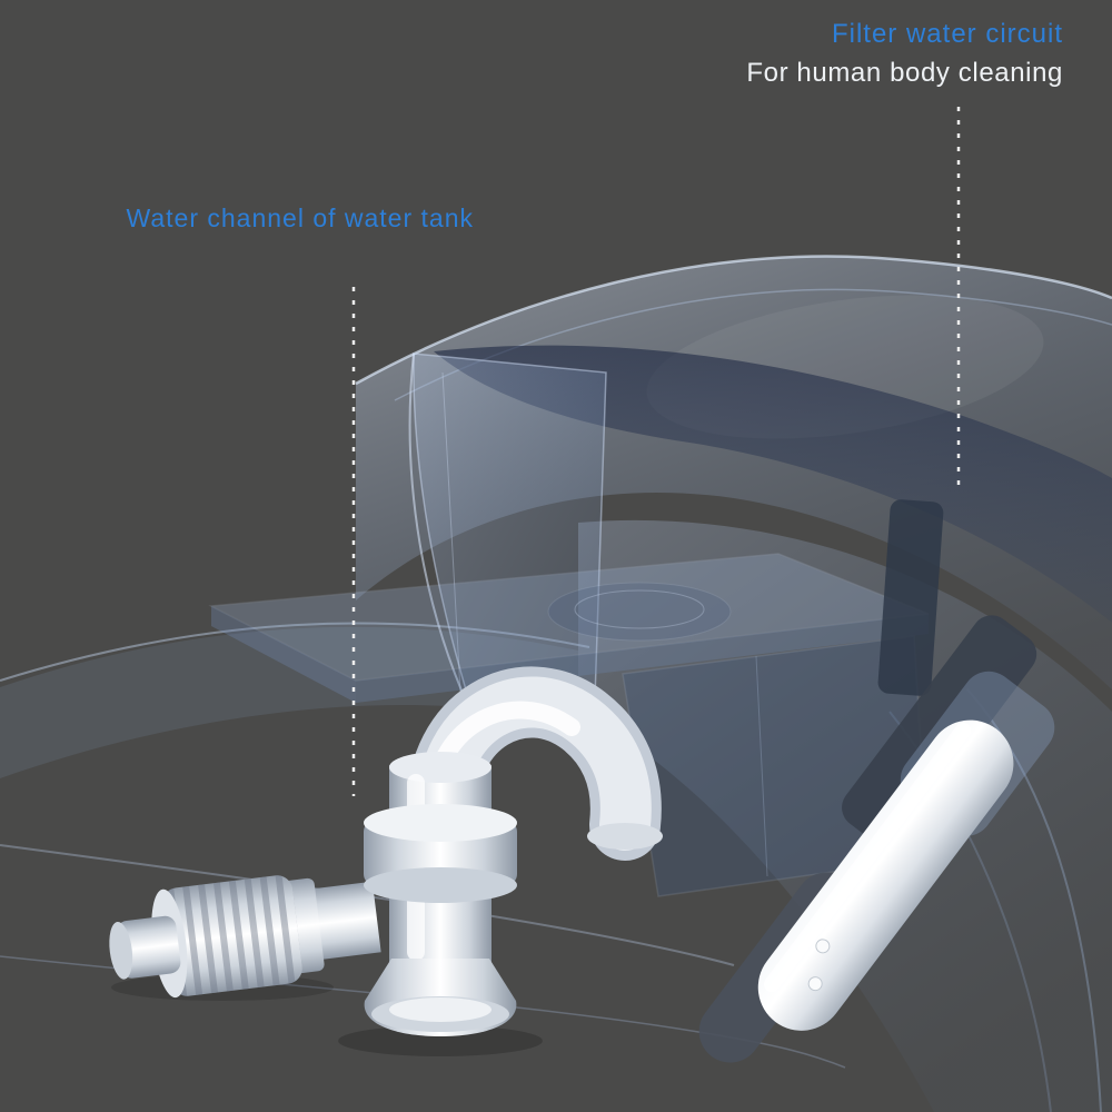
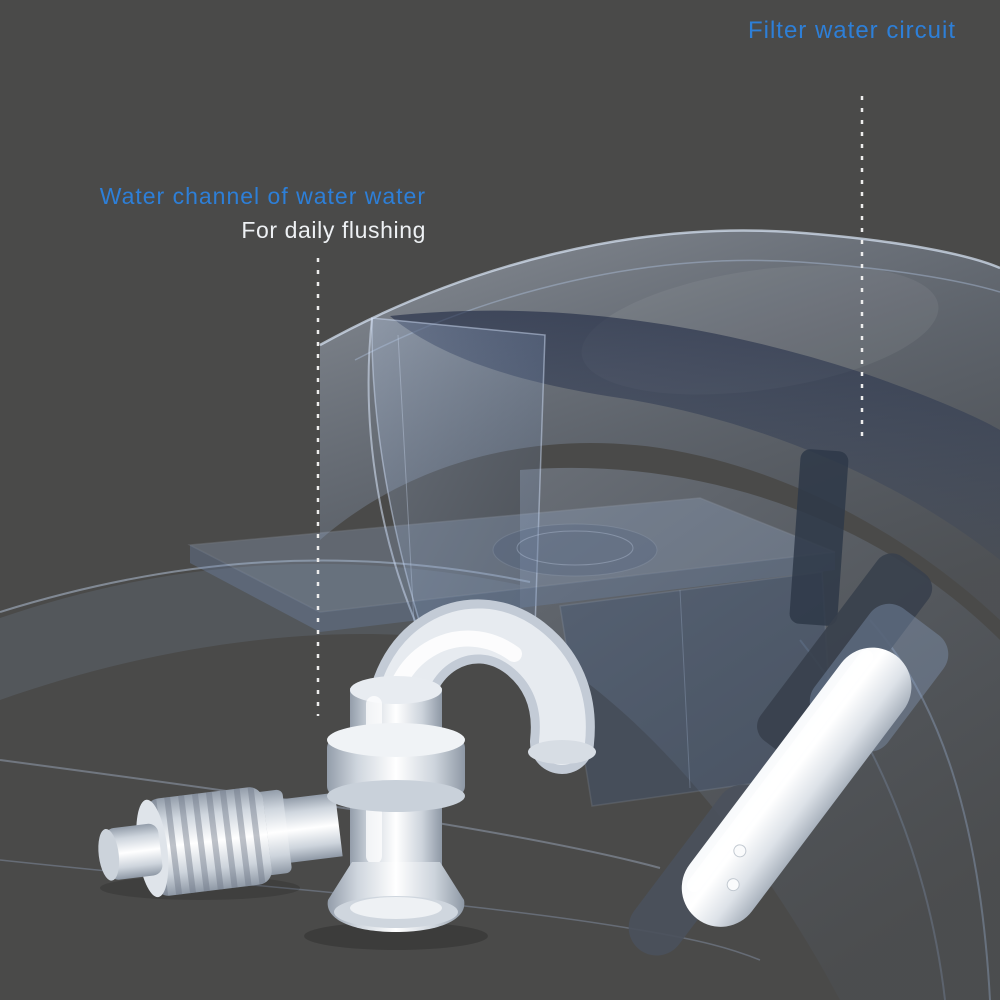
  Filter water circuit
- For human body cleaning
- Water channel of water tank
+ Water channel of water water
+ For daily flushing
